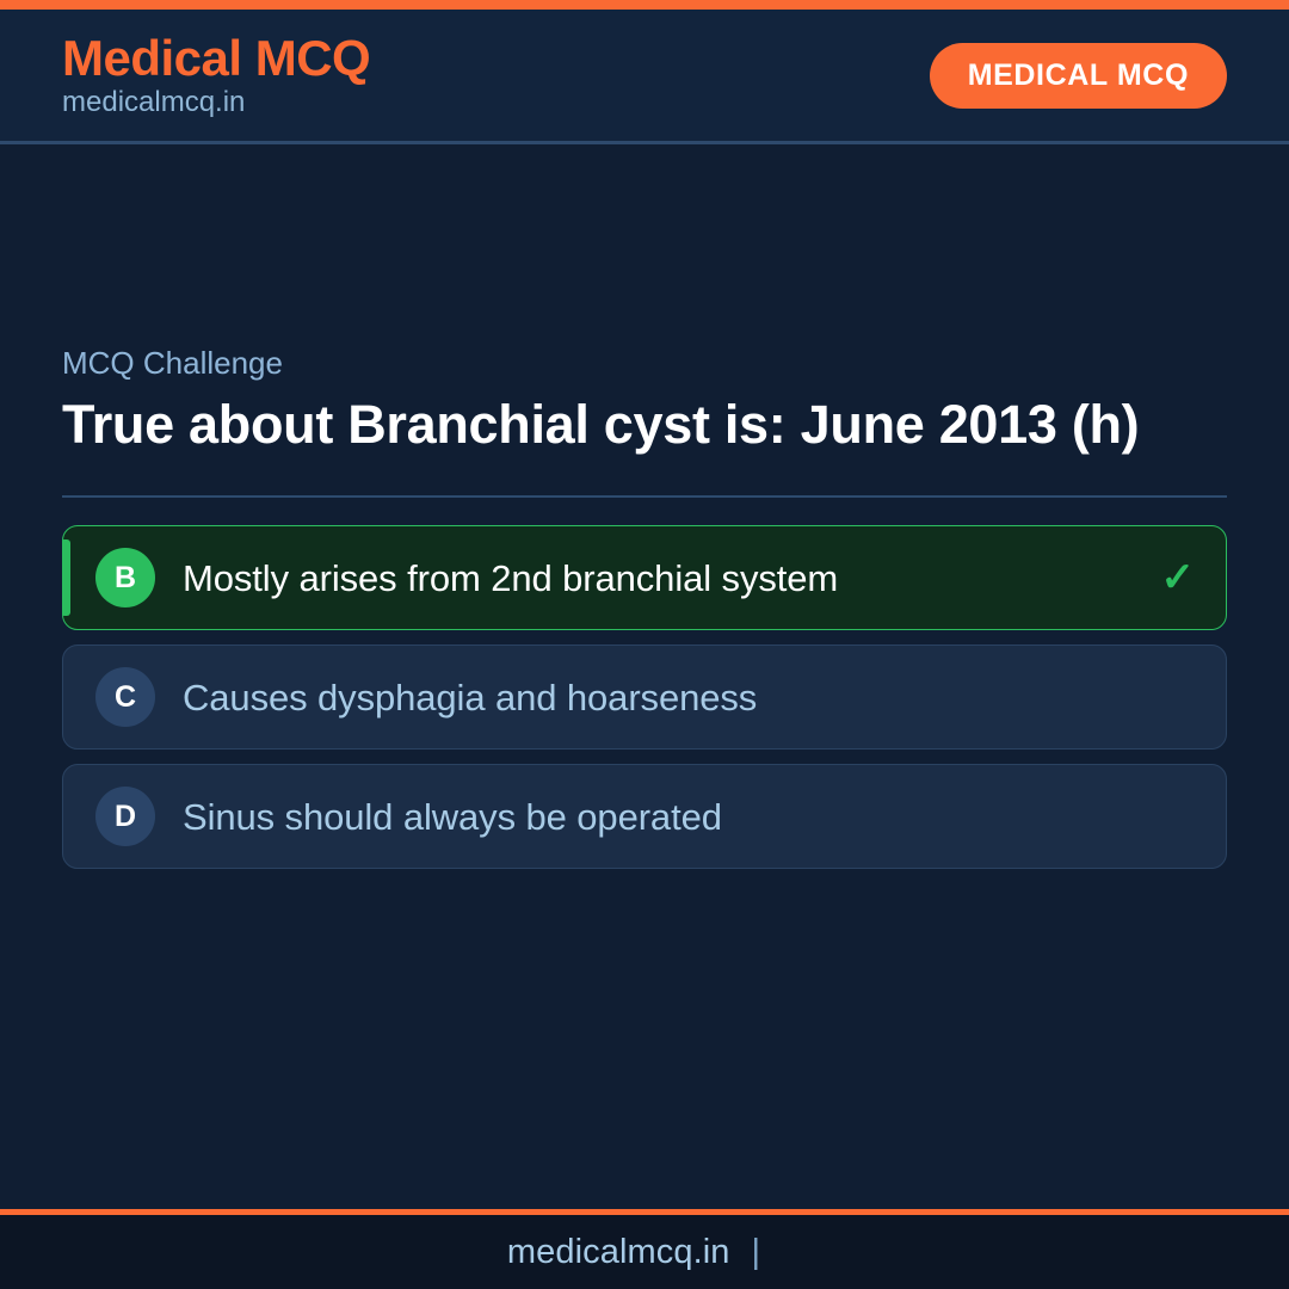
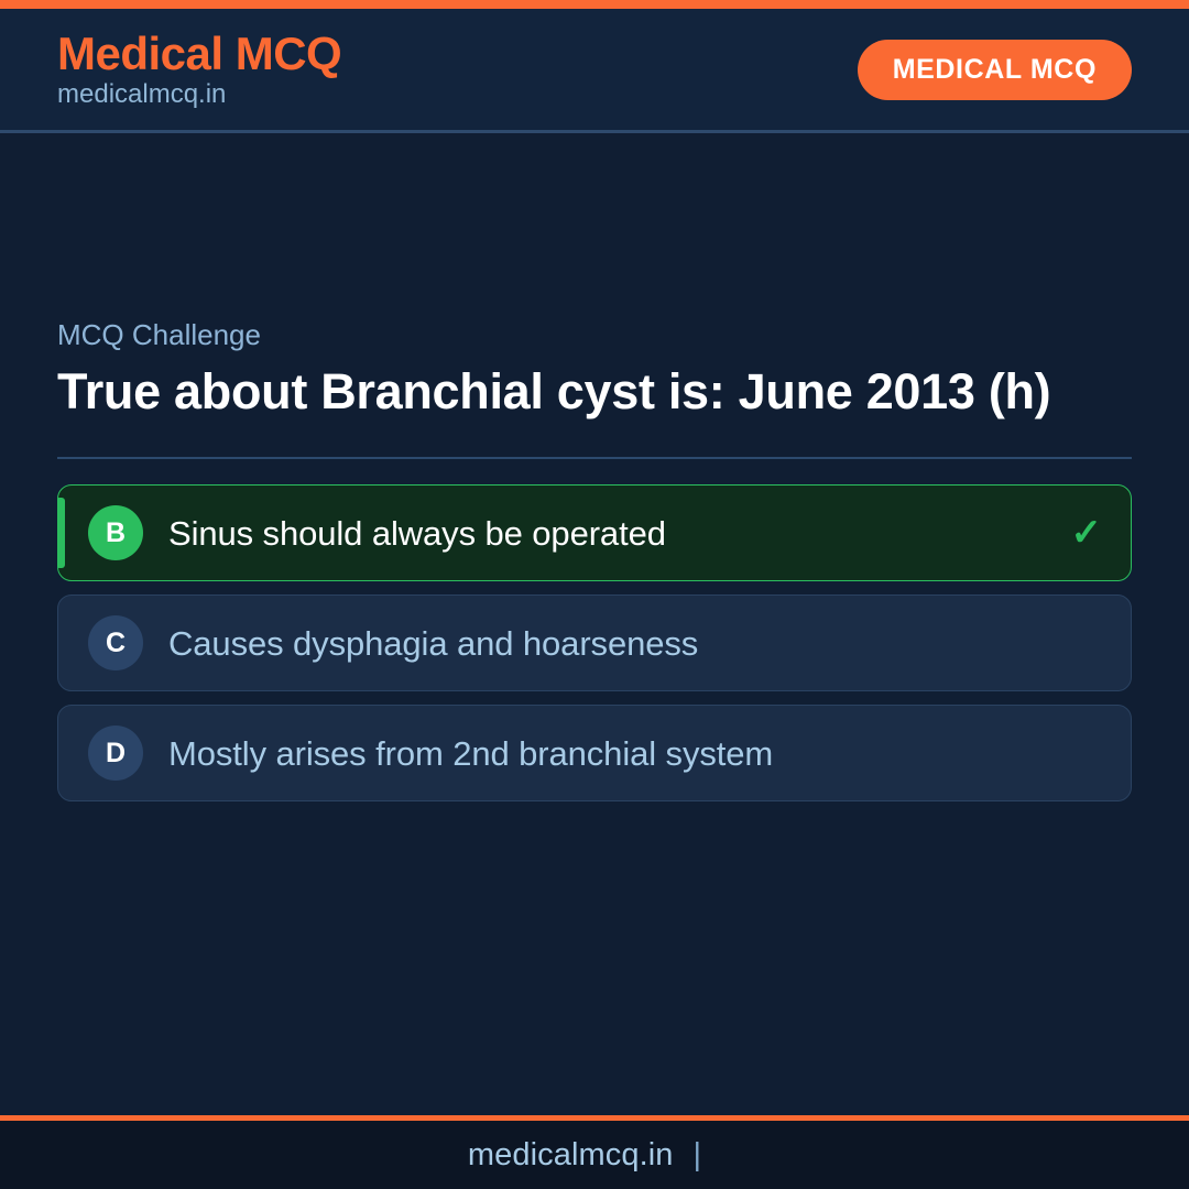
  Medical MCQ
  medicalmcq.in
  MEDICAL MCQ
  MCQ Challenge
  True about Branchial cyst is: June 2013 (h)
  B
- Mostly arises from 2nd branchial system
+ Sinus should always be operated
  ✓
  C
  Causes dysphagia and hoarseness
  D
- Sinus should always be operated
+ Mostly arises from 2nd branchial system
  medicalmcq.in
  |
